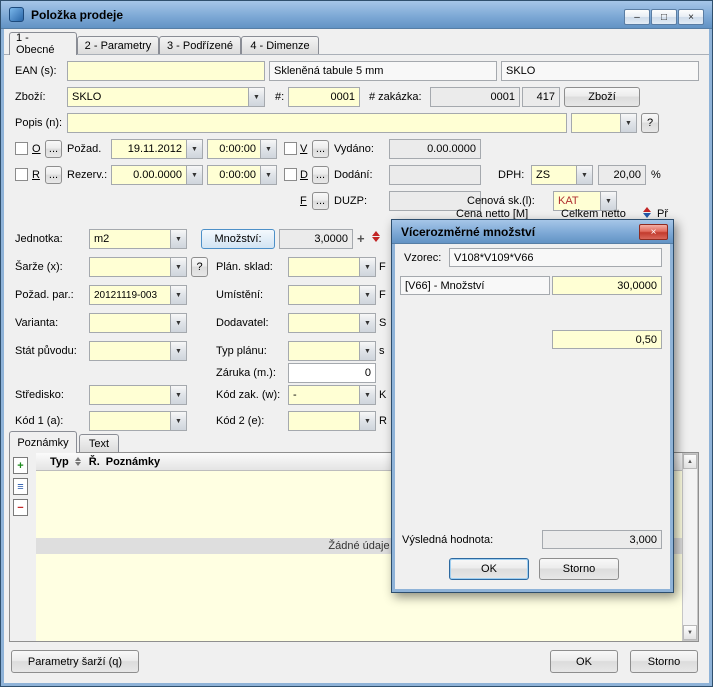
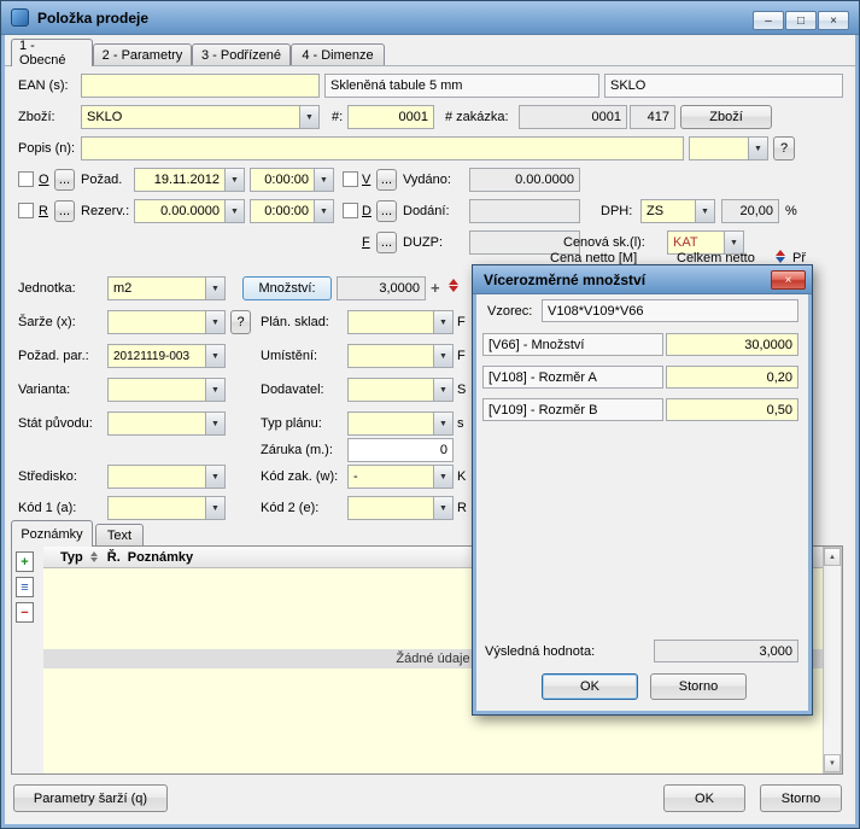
  Položka prodeje
  –
  □
  ×
  1 - Obecné
  2 - Parametry
  3 - Podřízené
  4 - Dimenze
  EAN (s):
  Skleněná tabule 5 mm
  SKLO
  Zboží:
  SKLO
  #:
  0001
  # zakázka:
  0001
  417
  Zboží
  Popis (n):
  ?
  O
  ...
  Požad.
  19.11.2012
  0:00:00
  V
  ...
  Vydáno:
  0.00.0000
  R
  ...
  Rezerv.:
  0.00.0000
  0:00:00
  D
  ...
  Dodání:
  DPH:
  ZS
  20,00
  %
  F
  ...
  DUZP:
  Cenová sk.(l):
  KAT
  Cena netto [M]
  Celkem netto
  Př
  Jednotka:
  m2
  Množství:
  3,0000
  +
  Šarže (x):
  ?
  Plán. sklad:
  F
  Požad. par.:
  20121119-003
  Umístění:
  F
  Varianta:
  Dodavatel:
  S
  Stát původu:
  Typ plánu:
  s
  Záruka (m.):
  0
  Středisko:
  Kód zak. (w):
  -
  K
  Kód 1 (a):
  Kód 2 (e):
  R
  Poznámky
  Text
  +
  ≡
  −
  Typ
  Ř.
  Poznámky
  Žádné údaje
  Parametry šarží (q)
  OK
  Storno
  Vícerozměrné množství
  ×
  Vzorec:
  V108*V109*V66
  [V66] - Množství
  30,0000
+ [V108] - Rozměr A
+ 0,20
+ [V109] - Rozměr B
  0,50
  Výsledná hodnota:
  3,000
  OK
  Storno
